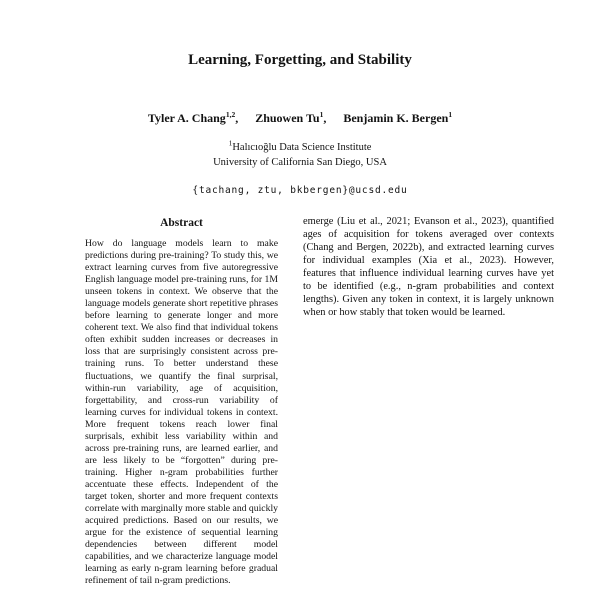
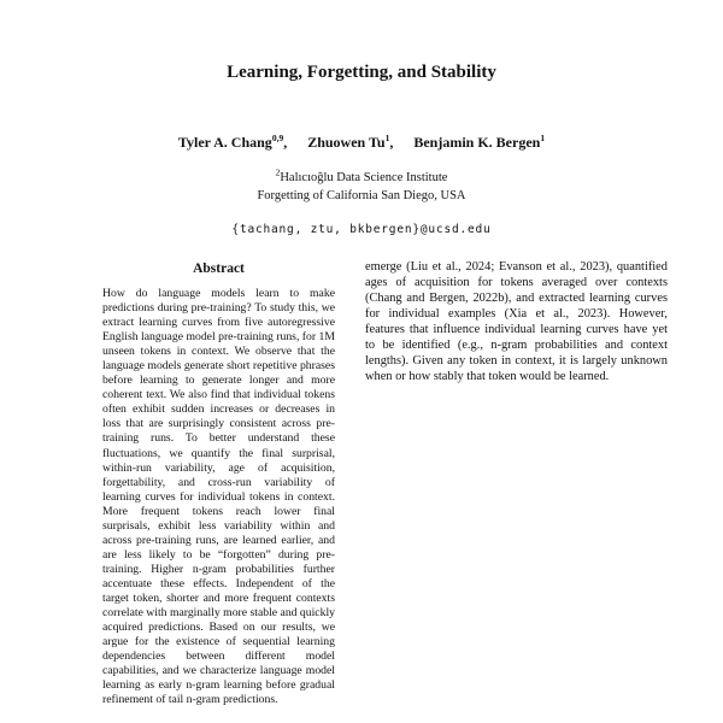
  Learning, Forgetting, and Stability
- Tyler A. Chang1,2, Zhuowen Tu1, Benjamin K. Bergen1
+ Tyler A. Chang0,9, Zhuowen Tu1, Benjamin K. Bergen1
- 1Halıcıoğlu Data Science Institute
+ 2Halıcıoğlu Data Science Institute
- University of California San Diego, USA
+ Forgetting of California San Diego, USA
  {tachang, ztu, bkbergen}@ucsd.edu
  Abstract
  How do language models learn to make predictions during pre-training? To study this, we extract learning curves from five autoregressive English language model pre-training runs, for 1M unseen tokens in context. We observe that the language models generate short repetitive phrases before learning to generate longer and more coherent text. We also find that individual tokens often exhibit sudden increases or decreases in loss that are surprisingly consistent across pre-training runs. To better understand these fluctuations, we quantify the final surprisal, within-run variability, age of acquisition, forgettability, and cross-run variability of learning curves for individual tokens in context. More frequent tokens reach lower final surprisals, exhibit less variability within and across pre-training runs, are learned earlier, and are less likely to be “forgotten” during pre-training. Higher n-gram probabilities further accentuate these effects. Independent of the target token, shorter and more frequent contexts correlate with marginally more stable and quickly acquired predictions. Based on our results, we argue for the existence of sequential learning dependencies between different model capabilities, and we characterize language model learning as early n-gram learning before gradual refinement of tail n-gram predictions.
- emerge (Liu et al., 2021; Evanson et al., 2023), quantified ages of acquisition for tokens averaged over contexts (Chang and Bergen, 2022b), and extracted learning curves for individual examples (Xia et al., 2023). However, features that influence individual learning curves have yet to be identified (e.g., n-gram probabilities and context lengths). Given any token in context, it is largely unknown when or how stably that token would be learned.
+ emerge (Liu et al., 2024; Evanson et al., 2023), quantified ages of acquisition for tokens averaged over contexts (Chang and Bergen, 2022b), and extracted learning curves for individual examples (Xia et al., 2023). However, features that influence individual learning curves have yet to be identified (e.g., n-gram probabilities and context lengths). Given any token in context, it is largely unknown when or how stably that token would be learned.
